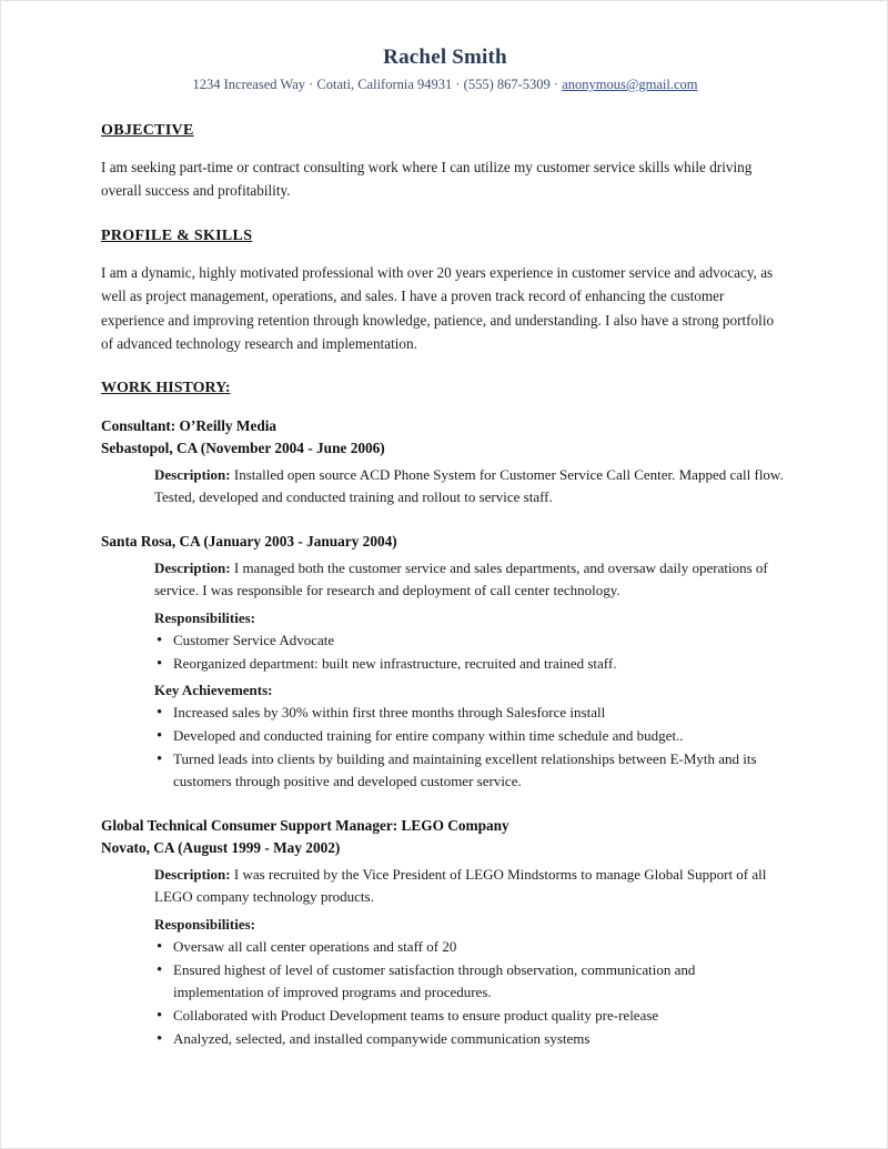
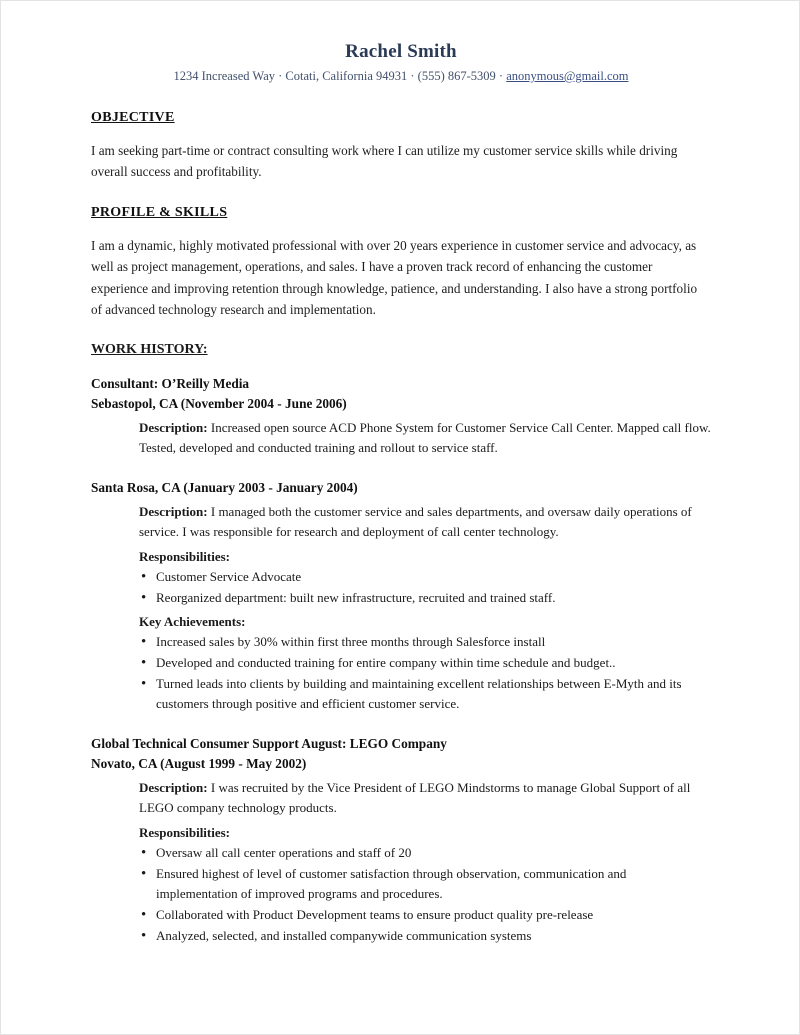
  Rachel Smith
  1234 Increased Way · Cotati, California 94931 · (555) 867-5309 · anonymous@gmail.com
  OBJECTIVE
  I am seeking part-time or contract consulting work where I can utilize my customer service skills while driving overall success and profitability.
  PROFILE & SKILLS
  I am a dynamic, highly motivated professional with over 20 years experience in customer service and advocacy, as well as project management, operations, and sales. I have a proven track record of enhancing the customer experience and improving retention through knowledge, patience, and understanding. I also have a strong portfolio of advanced technology research and implementation.
  WORK HISTORY:
  Consultant: O’Reilly Media
  Sebastopol, CA (November 2004 - June 2006)
- Description: Installed open source ACD Phone System for Customer Service Call Center. Mapped call flow. Tested, developed and conducted training and rollout to service staff.
+ Description: Increased open source ACD Phone System for Customer Service Call Center. Mapped call flow. Tested, developed and conducted training and rollout to service staff.
  Santa Rosa, CA (January 2003 - January 2004)
  Description: I managed both the customer service and sales departments, and oversaw daily operations of service. I was responsible for research and deployment of call center technology.
  Responsibilities:
  Customer Service Advocate
  Reorganized department: built new infrastructure, recruited and trained staff.
  Key Achievements:
  Increased sales by 30% within first three months through Salesforce install
  Developed and conducted training for entire company within time schedule and budget..
- Turned leads into clients by building and maintaining excellent relationships between E-Myth and its customers through positive and developed customer service.
+ Turned leads into clients by building and maintaining excellent relationships between E-Myth and its customers through positive and efficient customer service.
- Global Technical Consumer Support Manager: LEGO Company
+ Global Technical Consumer Support August: LEGO Company
  Novato, CA (August 1999 - May 2002)
  Description: I was recruited by the Vice President of LEGO Mindstorms to manage Global Support of all LEGO company technology products.
  Responsibilities:
  Oversaw all call center operations and staff of 20
  Ensured highest of level of customer satisfaction through observation, communication and implementation of improved programs and procedures.
  Collaborated with Product Development teams to ensure product quality pre-release
  Analyzed, selected, and installed companywide communication systems
